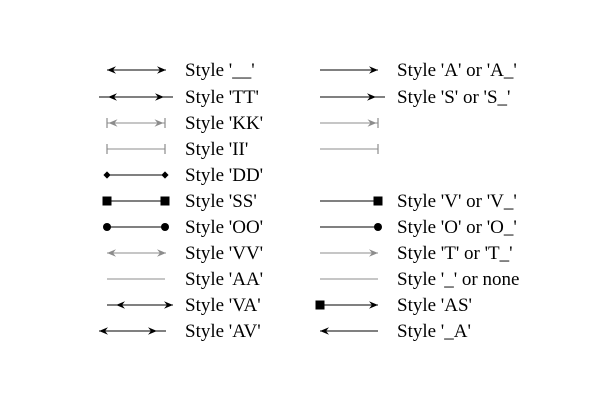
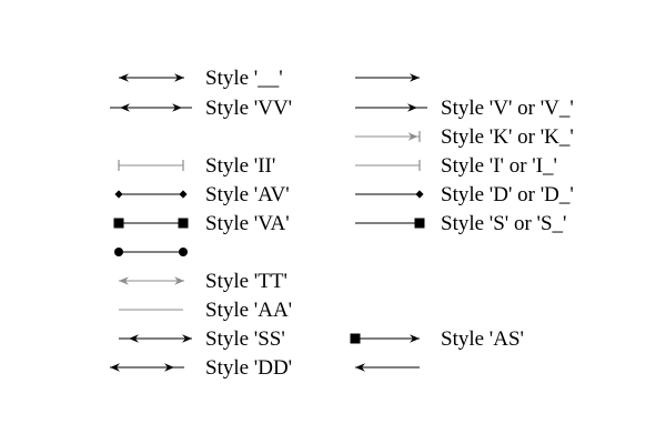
  Style '__'
- Style 'TT'
+ Style 'VV'
- Style 'KK'
  Style 'II'
- Style 'DD'
+ Style 'AV'
- Style 'SS'
+ Style 'VA'
- Style 'OO'
- Style 'VV'
+ Style 'TT'
  Style 'AA'
- Style 'VA'
+ Style 'SS'
- Style 'AV'
+ Style 'DD'
- Style 'A' or 'A_'
- Style 'S' or 'S_'
+ Style 'V' or 'V_'
+ Style 'K' or 'K_'
+ Style 'I' or 'I_'
+ Style 'D' or 'D_'
- Style 'V' or 'V_'
+ Style 'S' or 'S_'
- Style 'O' or 'O_'
- Style 'T' or 'T_'
- Style '_' or none
  Style 'AS'
- Style '_A'
